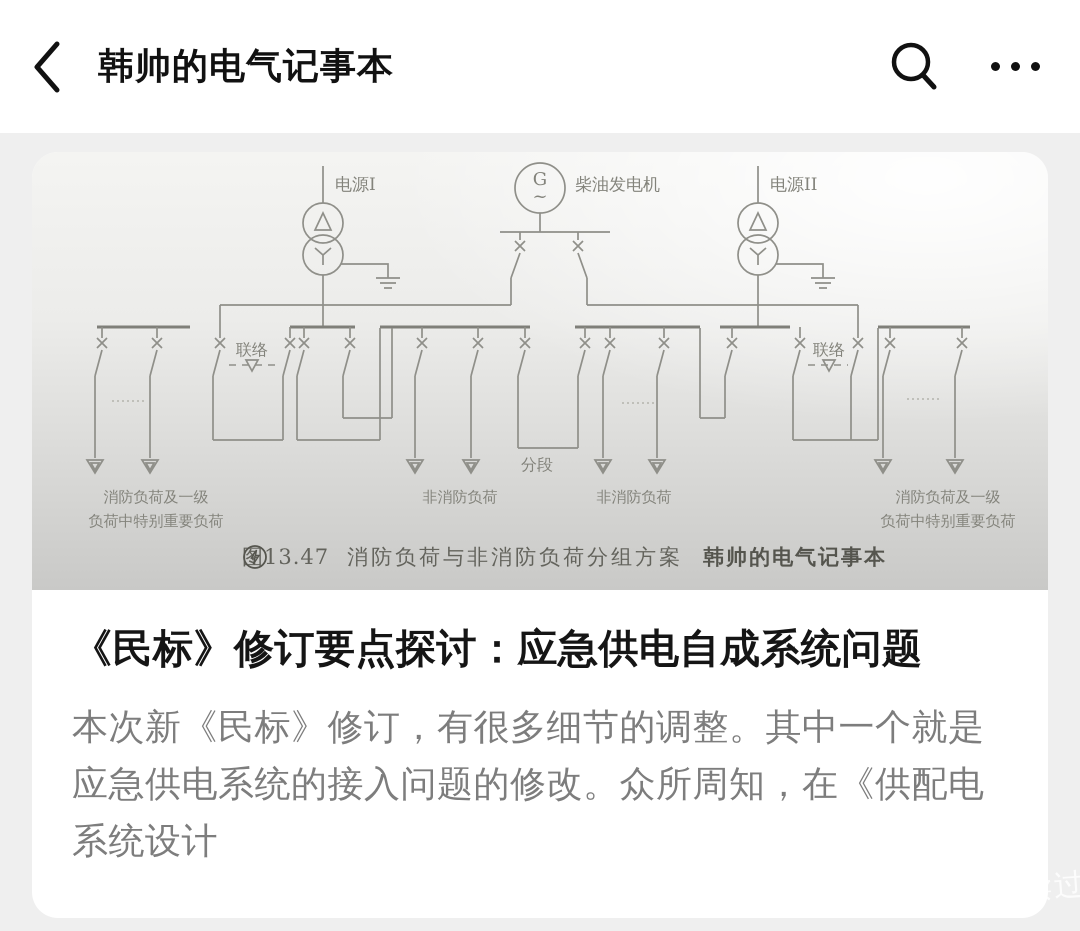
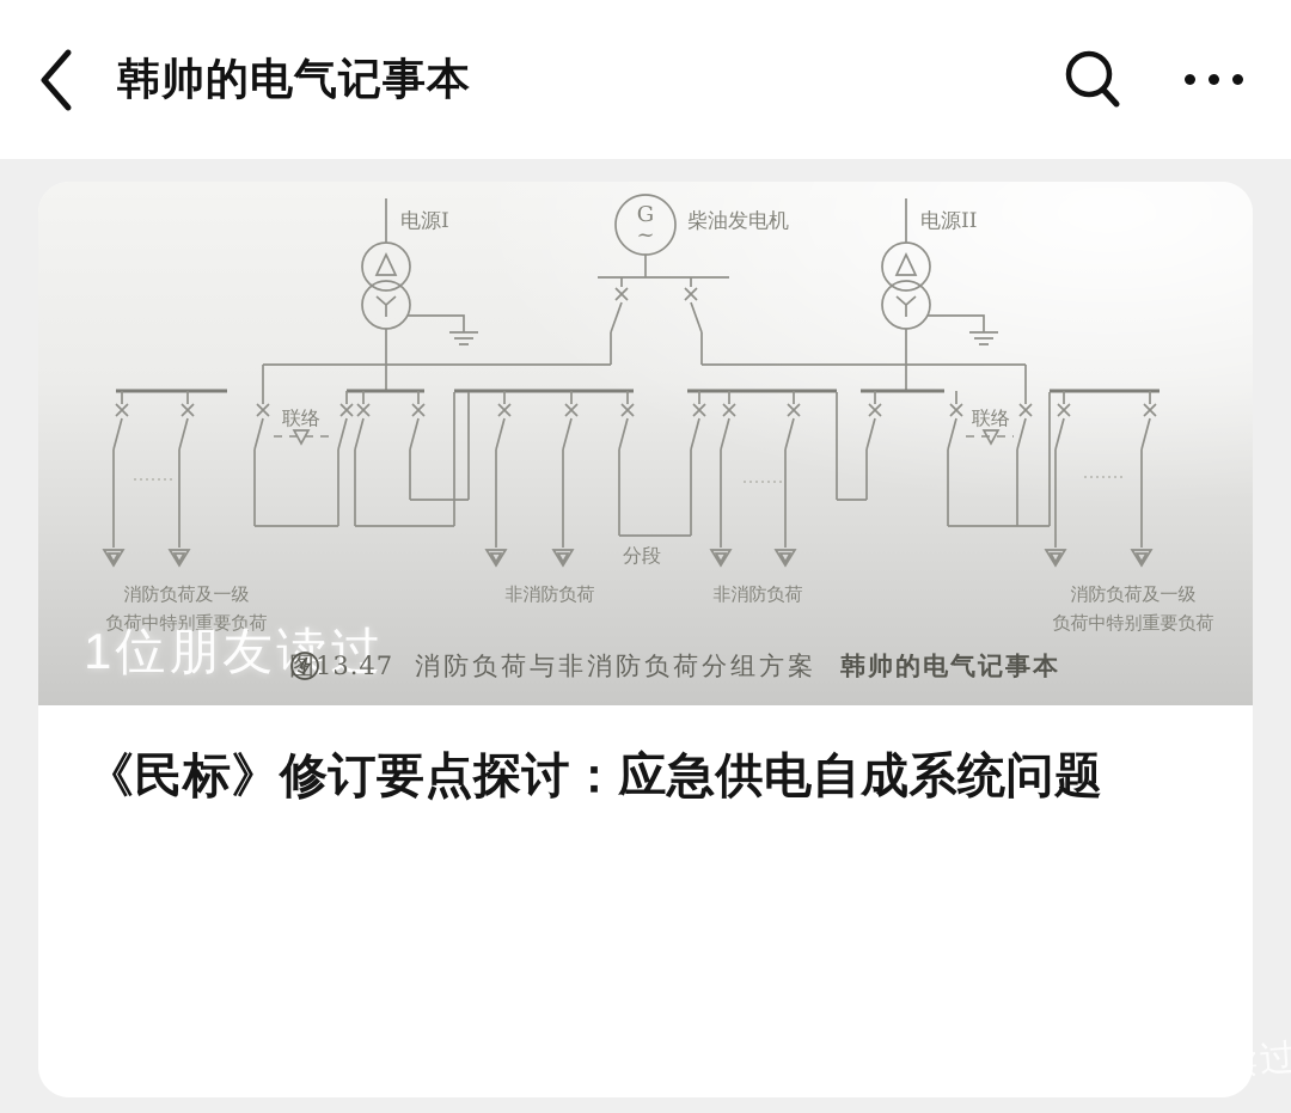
  韩帅的电气记事本
  电源I
  G
  ~
  柴油发电机
  电源II
  联络
  分段
  联络
  消防负荷及一级
  负荷中特别重要负荷
  非消防负荷
  非消防负荷
  消防负荷及一级
  负荷中特别重要负荷
+ 1位朋友读过
  图13.47
  消防负荷与非消防负荷分组方案
  韩帅的电气记事本
  《民标》修订要点探讨：应急供电自成系统问题
- 本次新《民标》修订，有很多细节的调整。其中一个就是应急供电系统的接入问题的修改。众所周知，在《供配电系统设计
